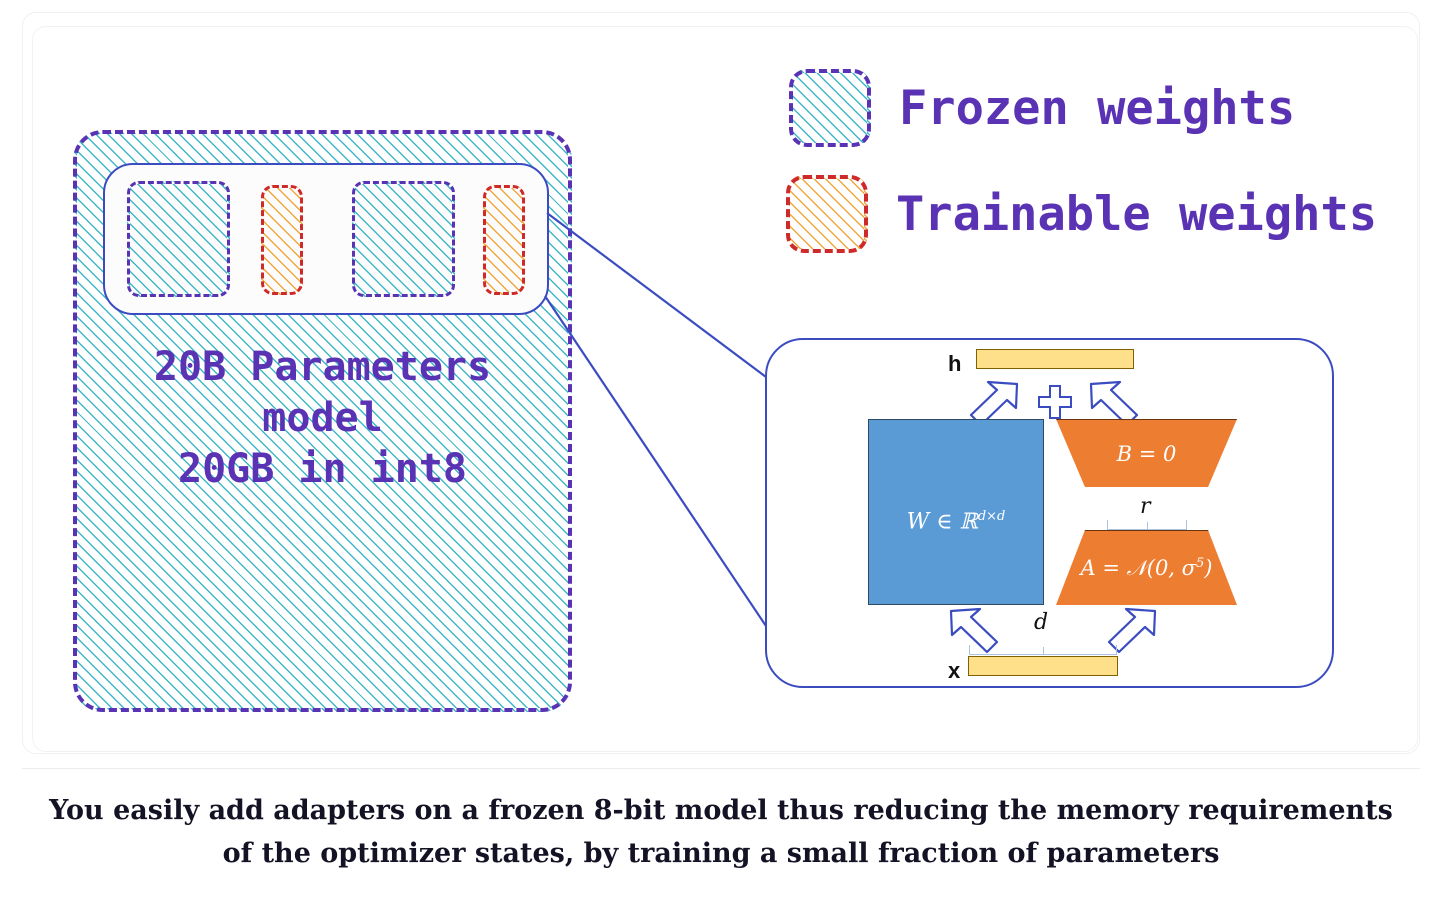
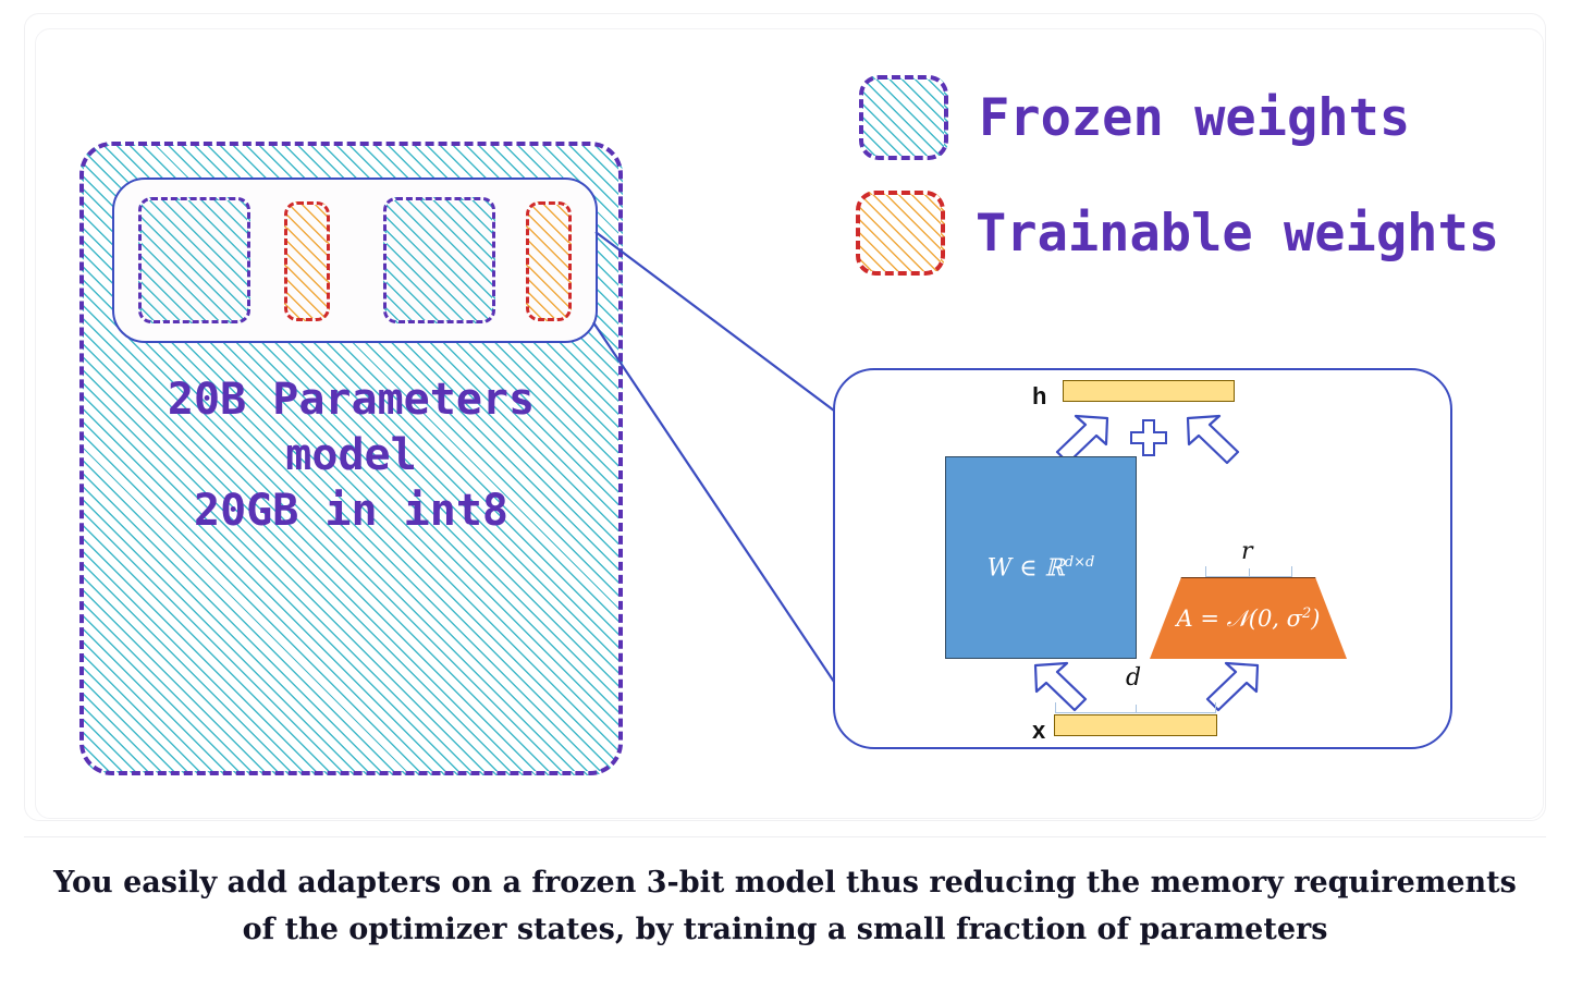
  20B Parameters
  model
  20GB in int8
  Frozen weights
  Trainable weights
  h
  W ∈ ℝd×d
- B = 0
  r
- A = 𝒩(0, σ5)
+ A = 𝒩(0, σ2)
  d
  x
- You easily add adapters on a frozen 8-bit model thus reducing the memory requirements of the optimizer states, by training a small fraction of parameters
+ You easily add adapters on a frozen 3-bit model thus reducing the memory requirements of the optimizer states, by training a small fraction of parameters
